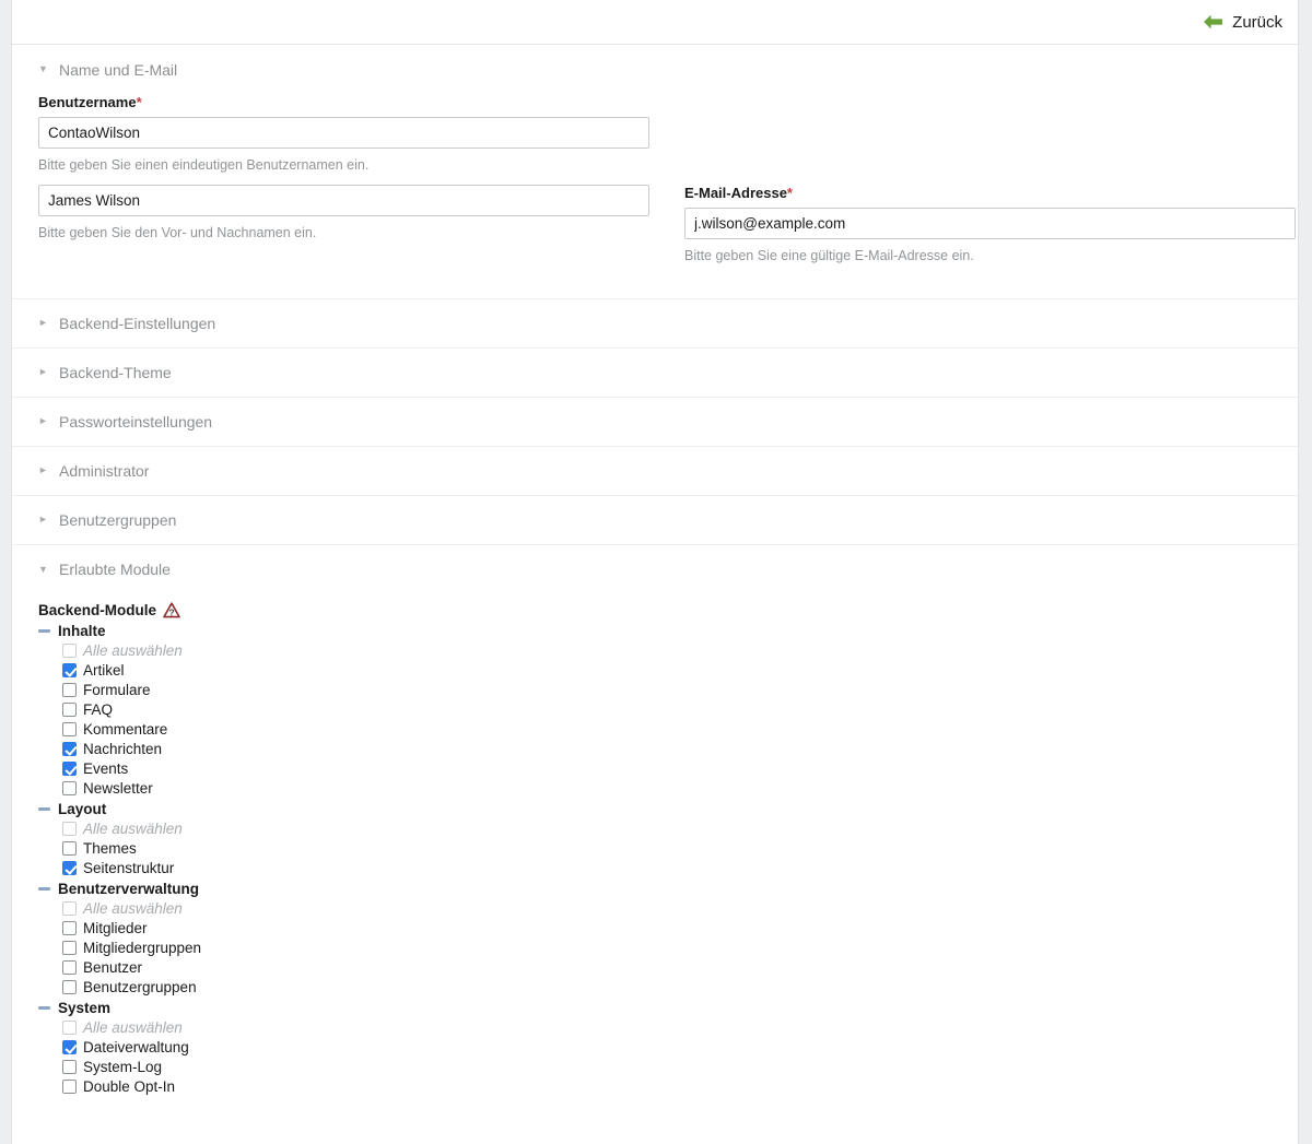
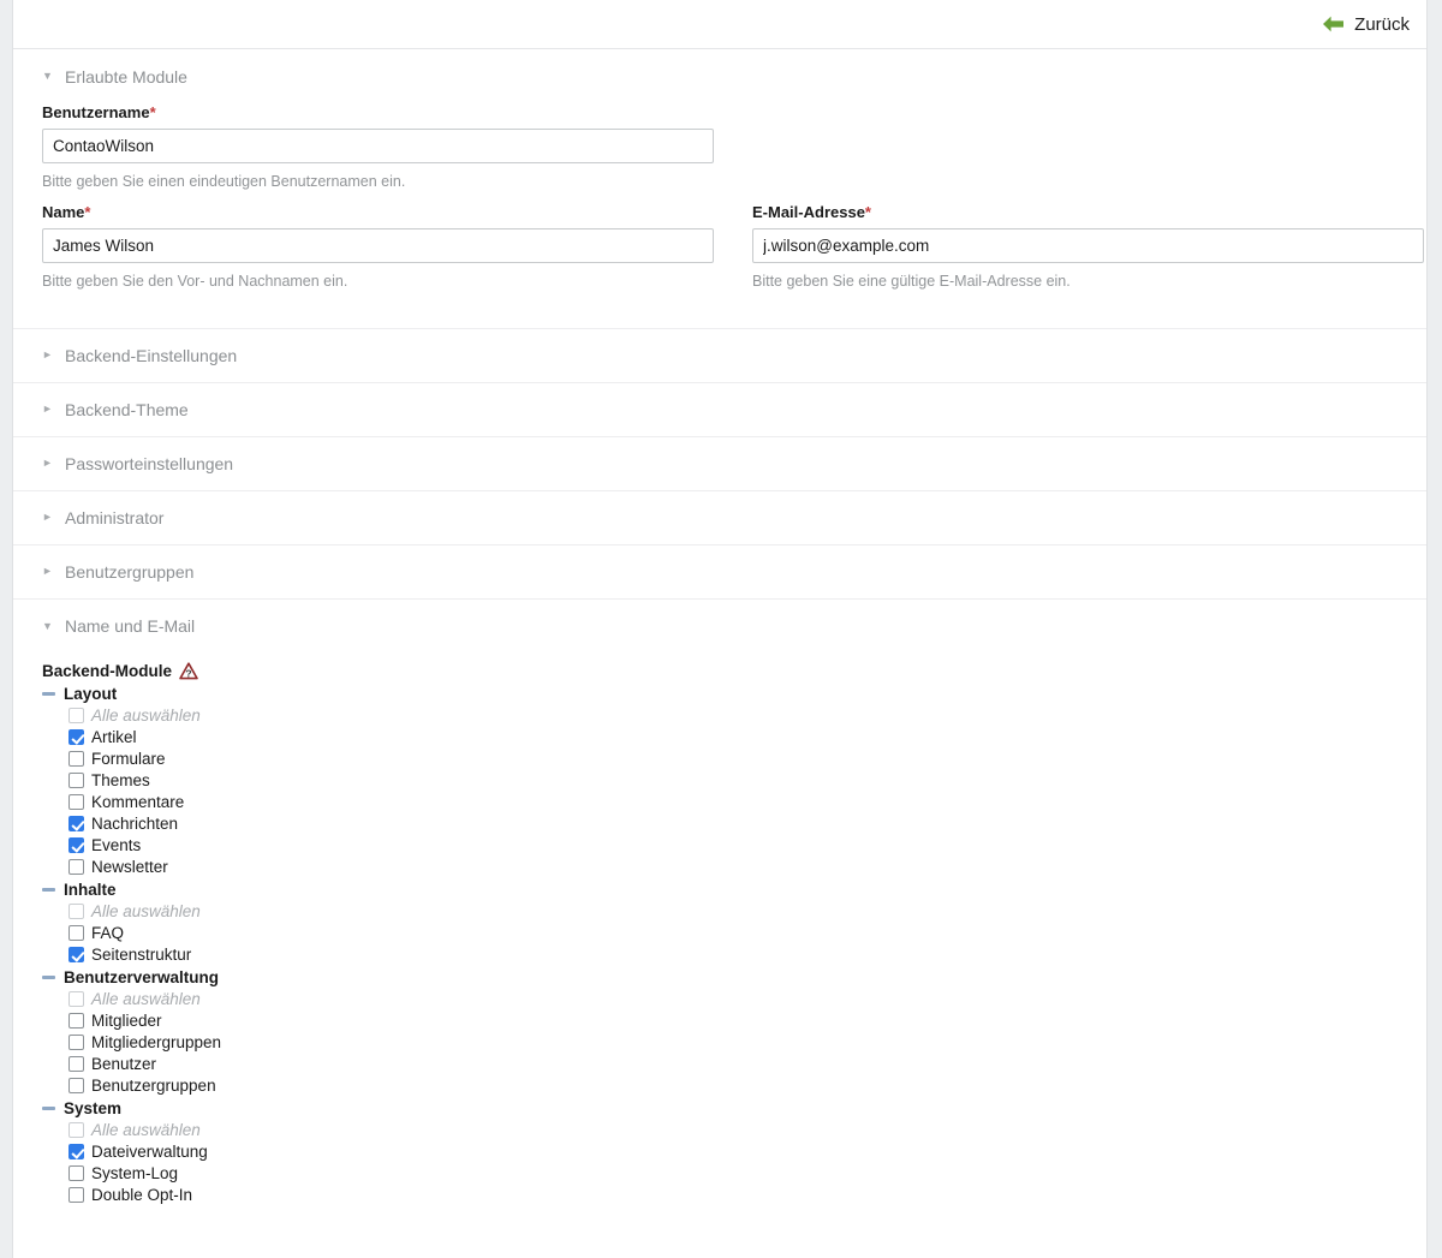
  Zurück
  ▼
- Name und E-Mail
+ Erlaubte Module
  Benutzername*
  ContaoWilson
  Bitte geben Sie einen eindeutigen Benutzernamen ein.
+ Name*
  James Wilson
  Bitte geben Sie den Vor- und Nachnamen ein.
  E-Mail-Adresse*
  j.wilson@example.com
  Bitte geben Sie eine gültige E-Mail-Adresse ein.
  ►
  Backend-Einstellungen
  ►
  Backend-Theme
  ►
  Passworteinstellungen
  ►
  Administrator
  ►
  Benutzergruppen
  ▼
- Erlaubte Module
+ Name und E-Mail
  Backend-Module
  ?
- Inhalte
+ Layout
  Alle auswählen
  Artikel
  Formulare
- FAQ
+ Themes
  Kommentare
  Nachrichten
  Events
  Newsletter
- Layout
+ Inhalte
  Alle auswählen
- Themes
+ FAQ
  Seitenstruktur
  Benutzerverwaltung
  Alle auswählen
  Mitglieder
  Mitgliedergruppen
  Benutzer
  Benutzergruppen
  System
  Alle auswählen
  Dateiverwaltung
  System-Log
  Double Opt-In
